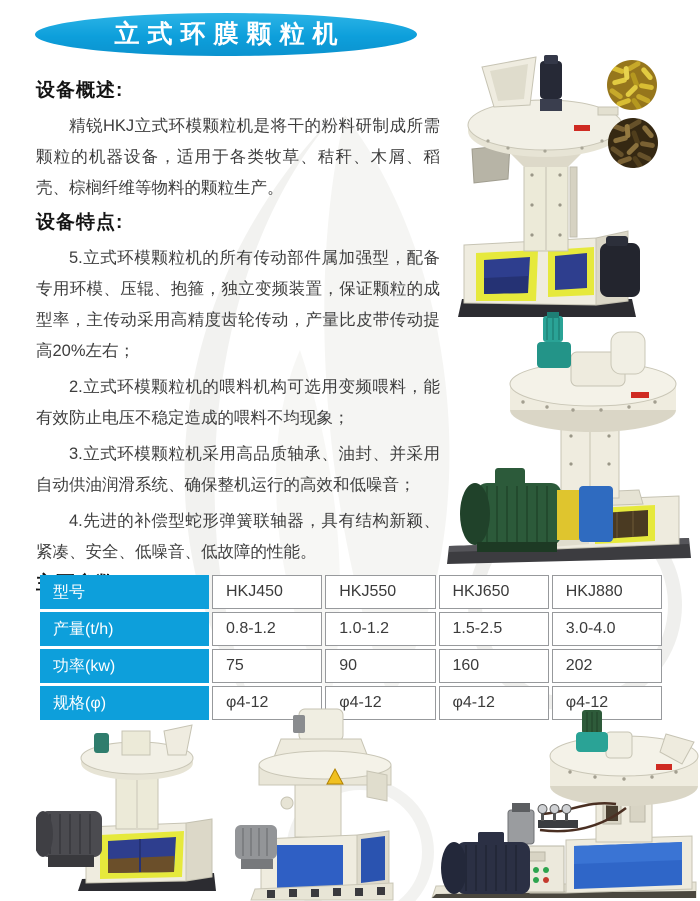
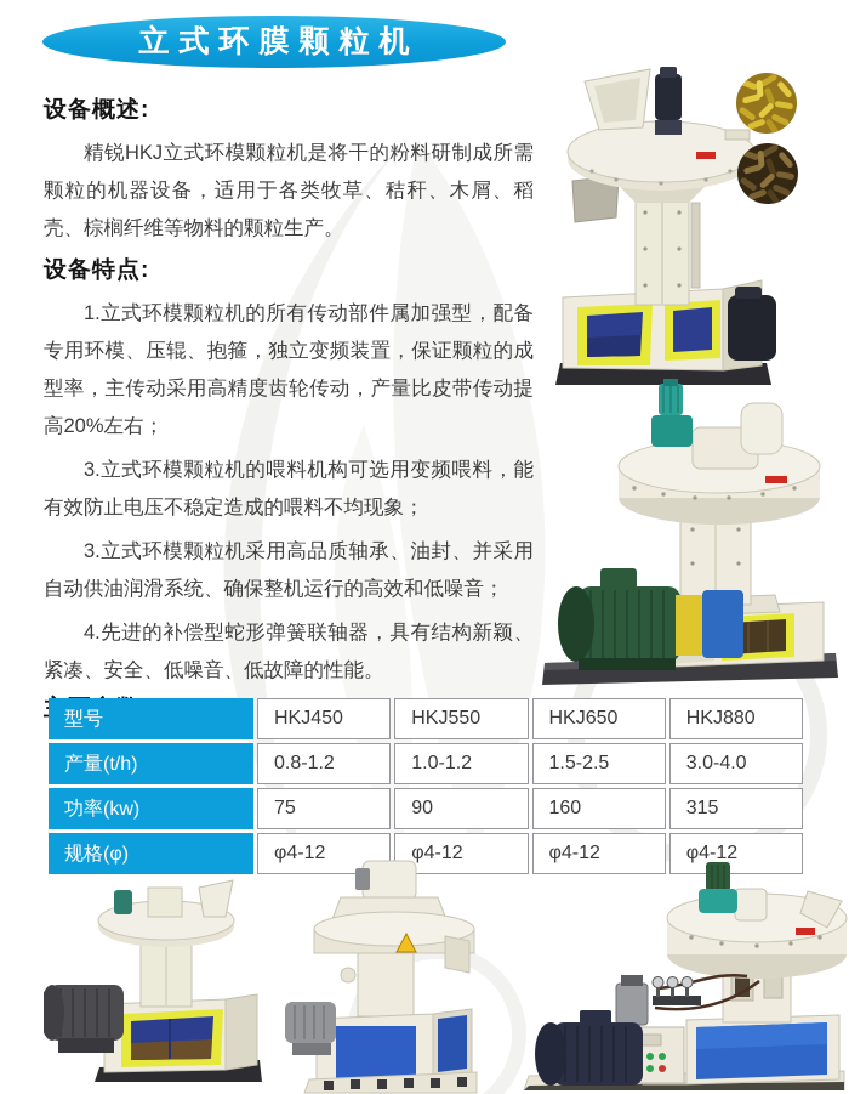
  立式环膜颗粒机
  设备概述:
  精锐HKJ立式环模颗粒机是将干的粉料研制成所需颗粒的机器设备，适用于各类牧草、秸秆、木屑、稻壳、棕榈纤维等物料的颗粒生产。
  设备特点:
- 5.立式环模颗粒机的所有传动部件属加强型，配备专用环模、压辊、抱箍，独立变频装置，保证颗粒的成型率，主传动采用高精度齿轮传动，产量比皮带传动提高20%左右；
+ 1.立式环模颗粒机的所有传动部件属加强型，配备专用环模、压辊、抱箍，独立变频装置，保证颗粒的成型率，主传动采用高精度齿轮传动，产量比皮带传动提高20%左右；
- 2.立式环模颗粒机的喂料机构可选用变频喂料，能有效防止电压不稳定造成的喂料不均现象；
+ 3.立式环模颗粒机的喂料机构可选用变频喂料，能有效防止电压不稳定造成的喂料不均现象；
  3.立式环模颗粒机采用高品质轴承、油封、并采用自动供油润滑系统、确保整机运行的高效和低噪音；
  4.先进的补偿型蛇形弹簧联轴器，具有结构新颖、紧凑、安全、低噪音、低故障的性能。
  型号	HKJ450	HKJ550	HKJ650	HKJ880
  产量(t/h)	0.8-1.2	1.0-1.2	1.5-2.5	3.0-4.0
- 功率(kw)	75	90	160	202
+ 功率(kw)	75	90	160	315
  规格(φ)	φ4-12	φ4-12	φ4-12	φ4-12
